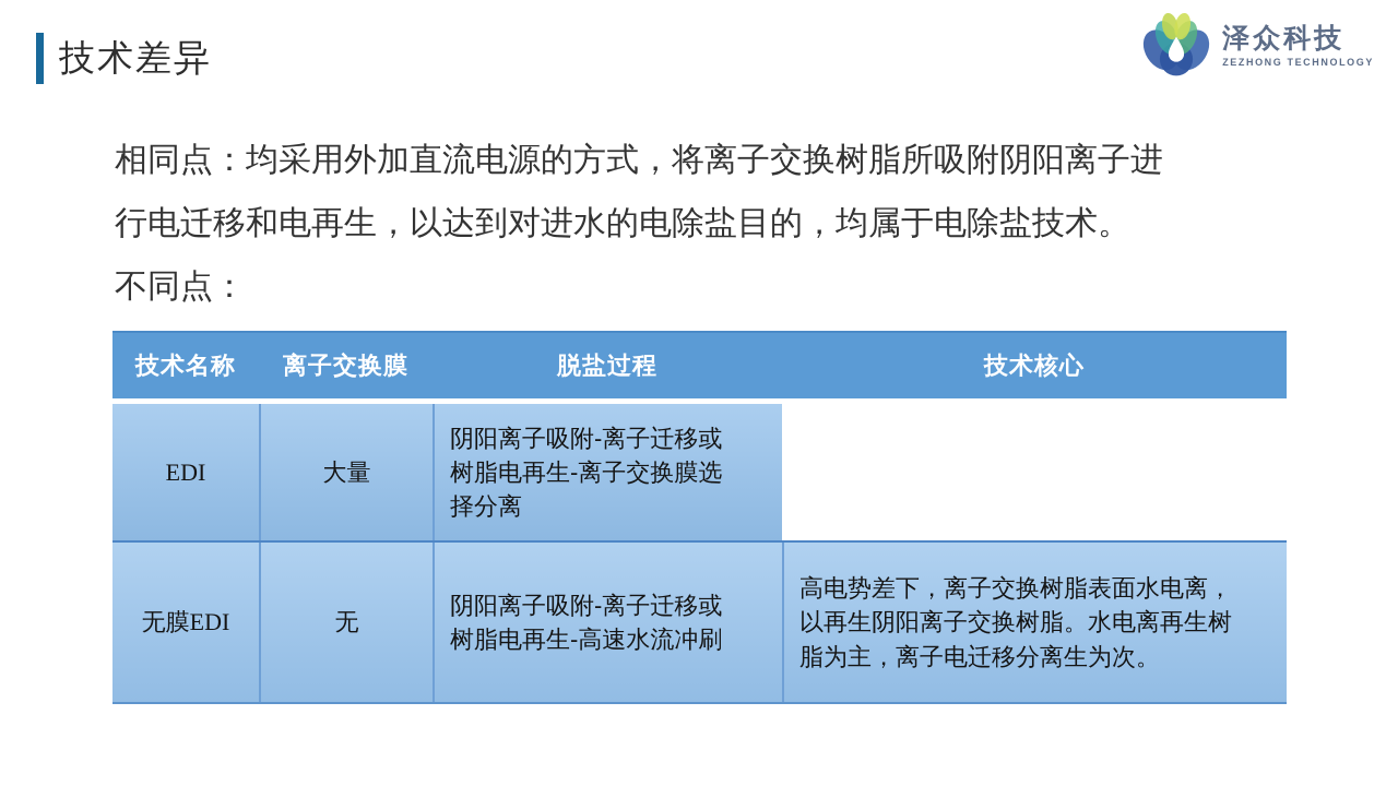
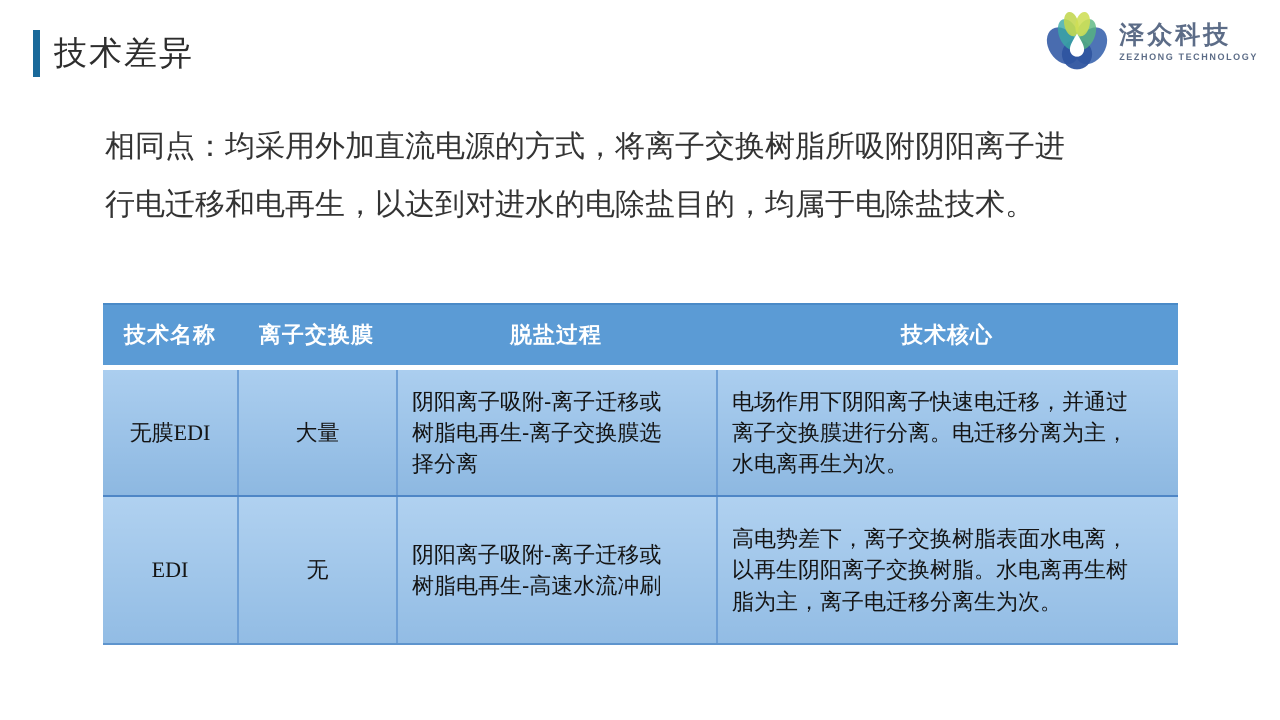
  技术差异
  泽众科技
  ZEZHONG TECHNOLOGY
  相同点：均采用外加直流电源的方式，将离子交换树脂所吸附阴阳离子进
  行电迁移和电再生，以达到对进水的电除盐目的，均属于电除盐技术。
- 不同点：
  技术名称
  离子交换膜
  脱盐过程
  技术核心
- EDI
+ 无膜EDI
  大量
  阴阳离子吸附-离子迁移或
  树脂电再生-离子交换膜选
  择分离
+ 电场作用下阴阳离子快速电迁移，并通过
+ 离子交换膜进行分离。电迁移分离为主，
+ 水电离再生为次。
- 无膜EDI
+ EDI
  无
  阴阳离子吸附-离子迁移或
  树脂电再生-高速水流冲刷
  高电势差下，离子交换树脂表面水电离，
  以再生阴阳离子交换树脂。水电离再生树
  脂为主，离子电迁移分离生为次。
